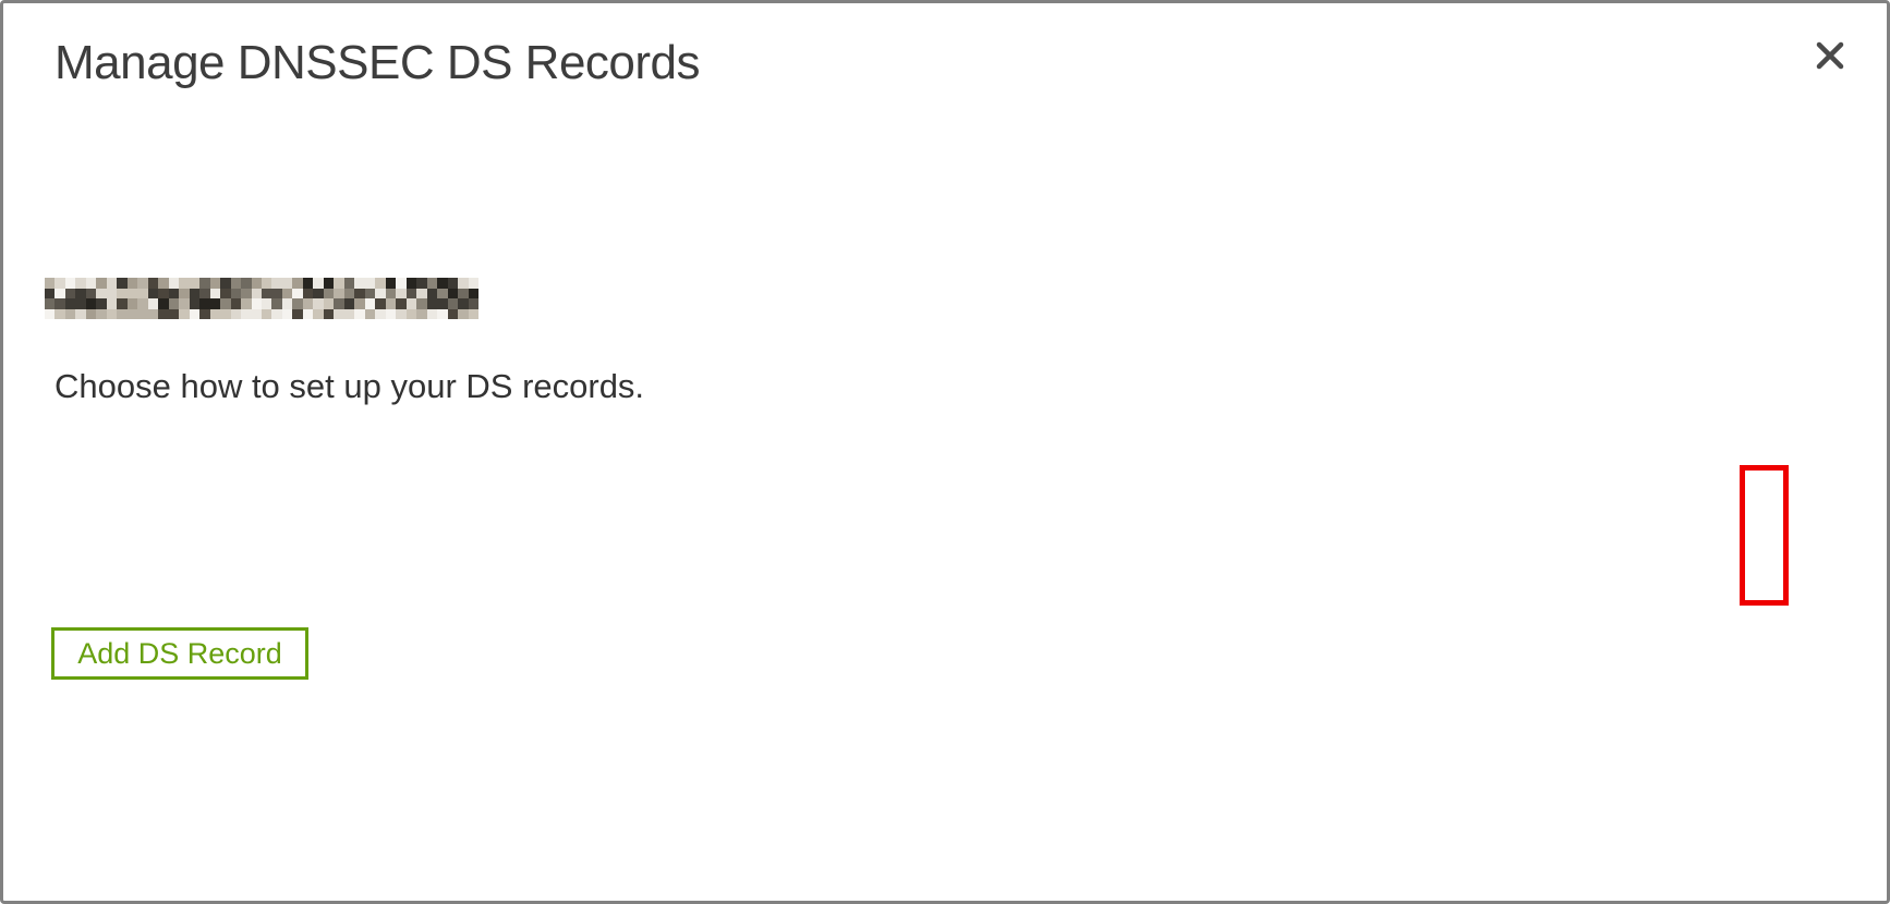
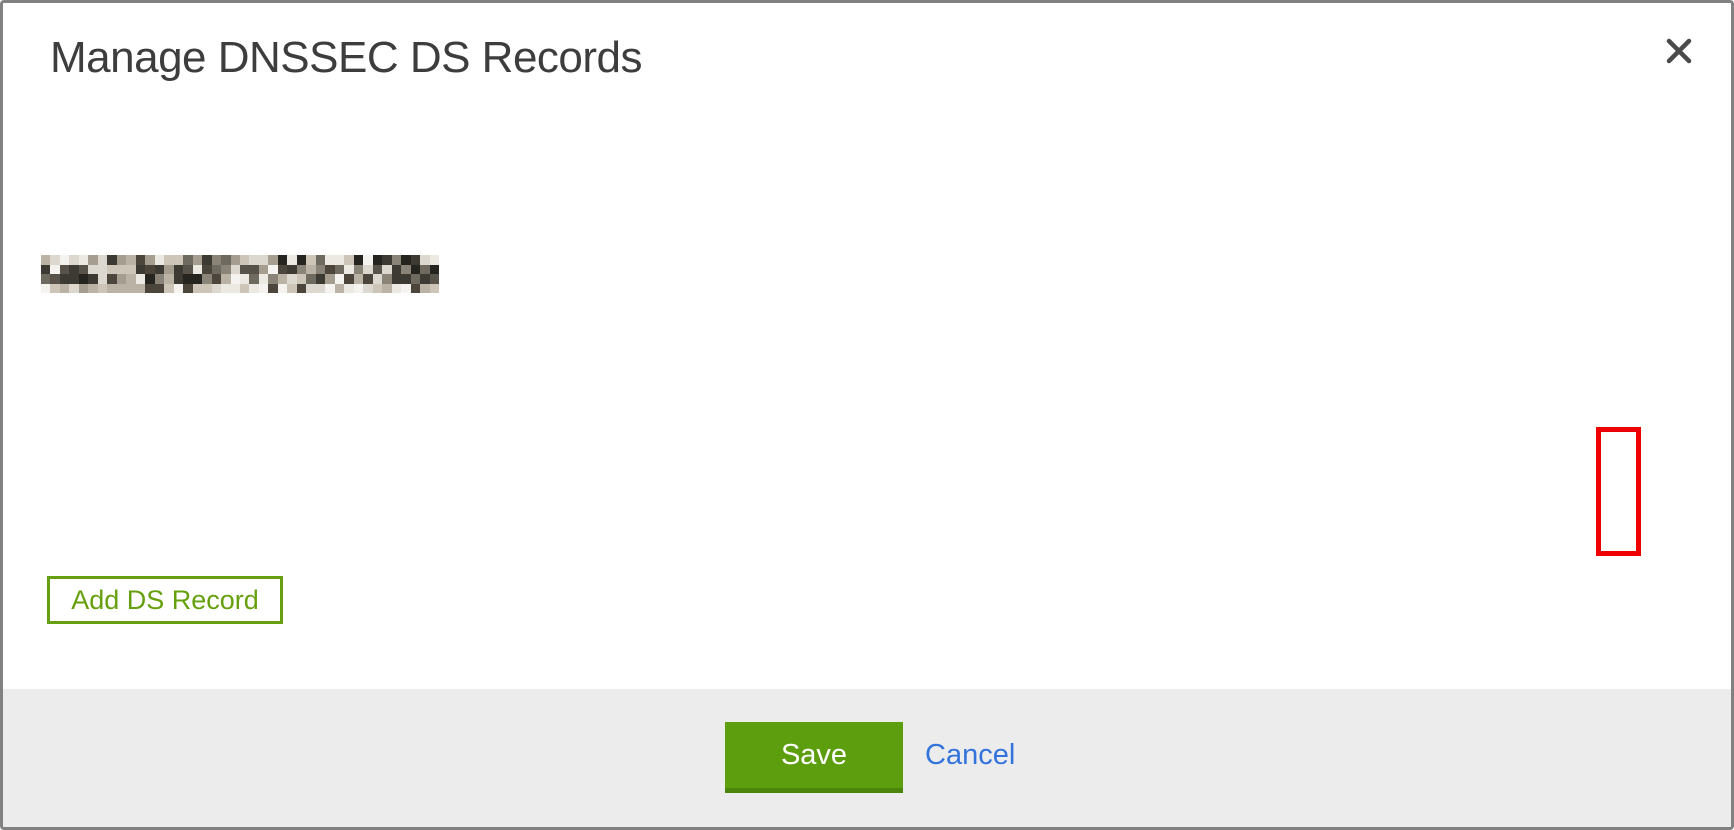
  Manage DNSSEC DS Records
- Choose how to set up your DS records.
  Add DS Record
+ Save
+ Cancel
